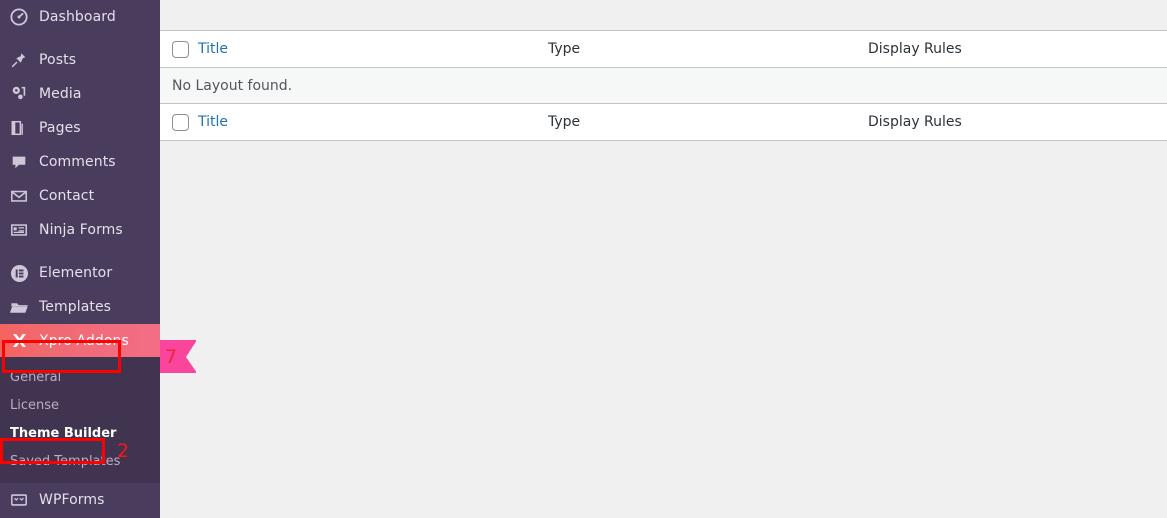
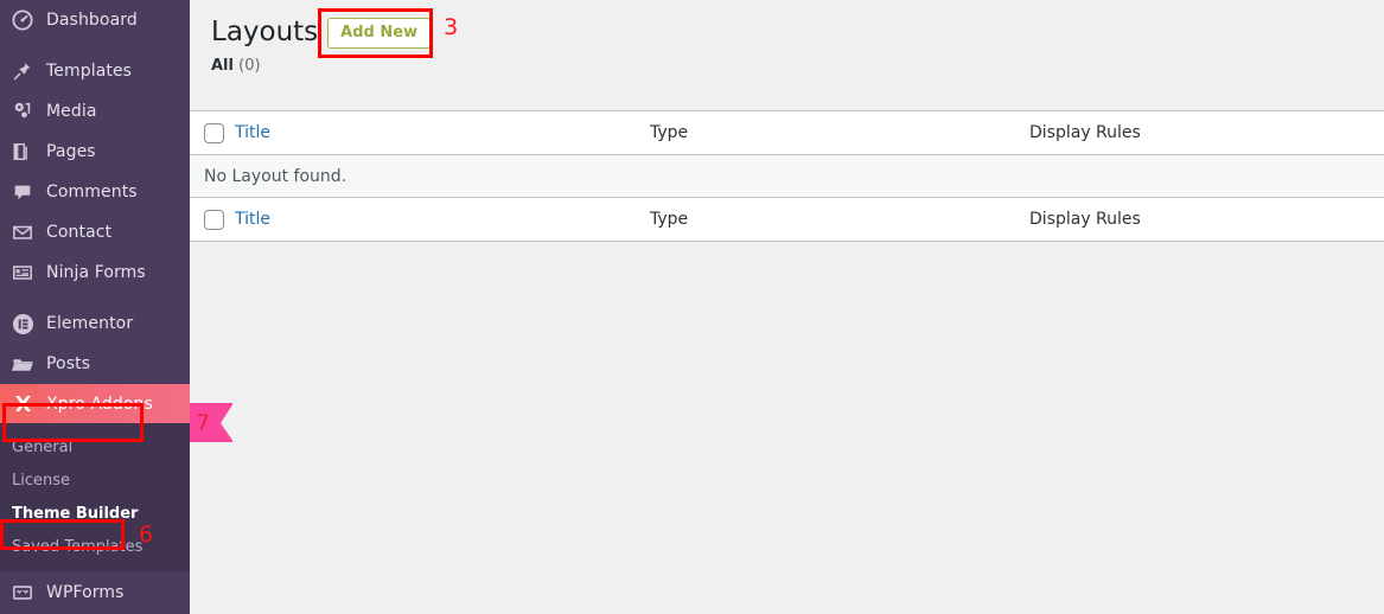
  Dashboard
- Posts
+ Templates
  Media
  Pages
  Comments
  Contact
  Ninja Forms
  Elementor
- Templates
+ Posts
  Xpro Addons
  General
  License
  Theme Builder
  Saved Templates
  WPForms
- 2
+ 6
  7
+ Layouts
+ Add New
+ 3
+ All (0)
  	Title	Type	Display Rules
  No Layout found.
  	Title	Type	Display Rules
